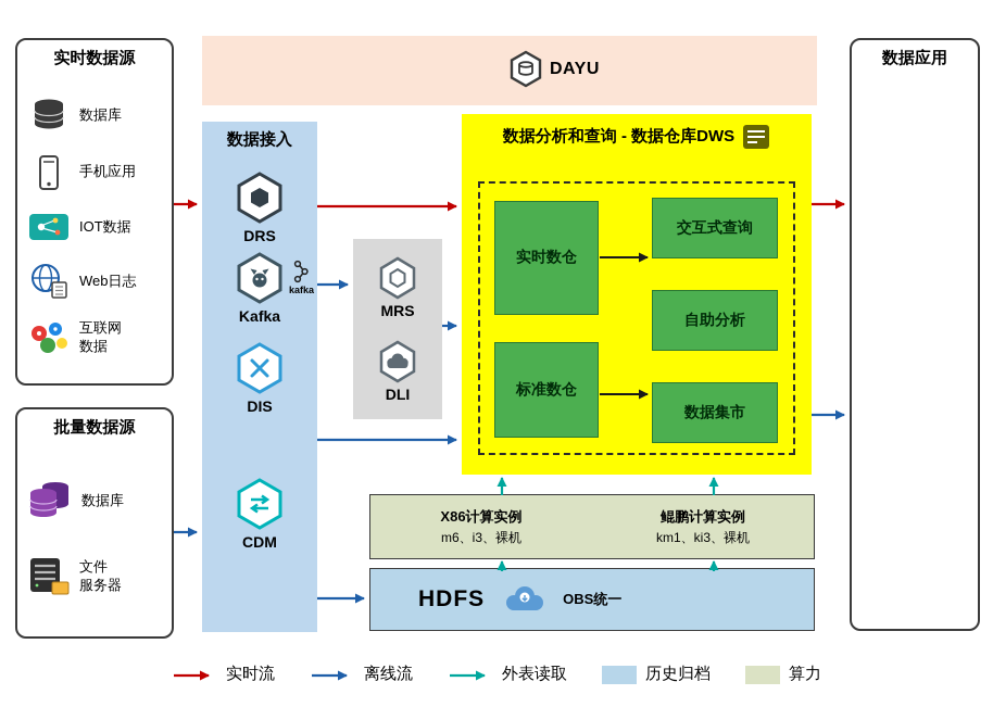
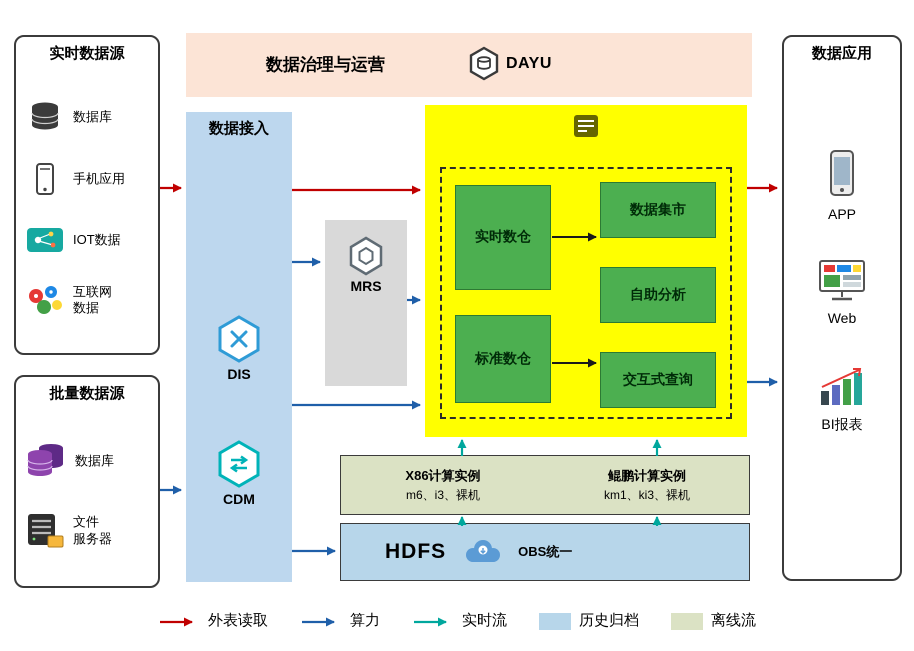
  实时数据源
  数据库
  手机应用
  IOT数据
- Web日志
  互联网
  数据
  批量数据源
  数据库
  文件
  服务器
+ 数据治理与运营
  DAYU
  数据接入
- DRS
- kafka
- Kafka
  DIS
  CDM
  MRS
- DLI
- 数据分析和查询 - 数据仓库DWS
  实时数仓
  标准数仓
- 交互式查询
+ 数据集市
  自助分析
- 数据集市
+ 交互式查询
  X86计算实例
  m6、i3、裸机
  鲲鹏计算实例
  km1、ki3、裸机
  HDFS
  OBS统一
  数据应用
+ APP
+ Web
+ BI报表
- 实时流
+ 外表读取
- 离线流
+ 算力
- 外表读取
+ 实时流
  历史归档
- 算力
+ 离线流
